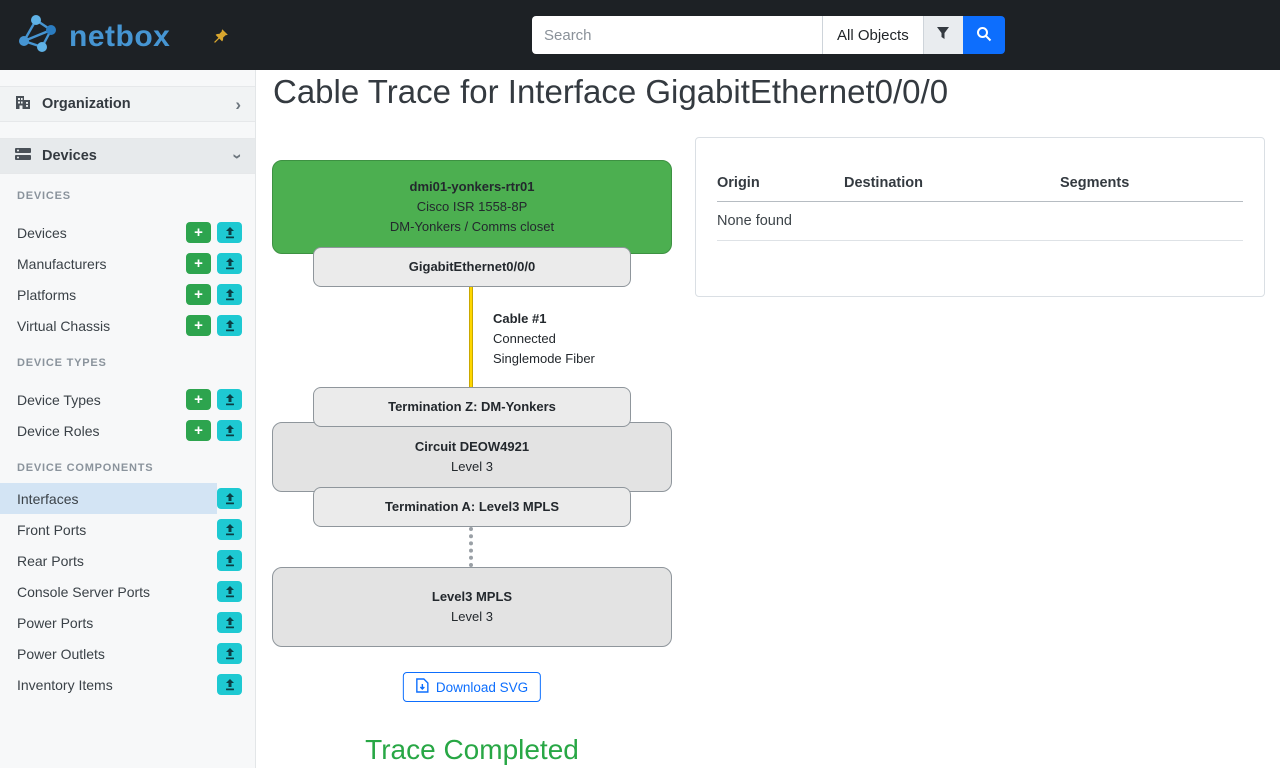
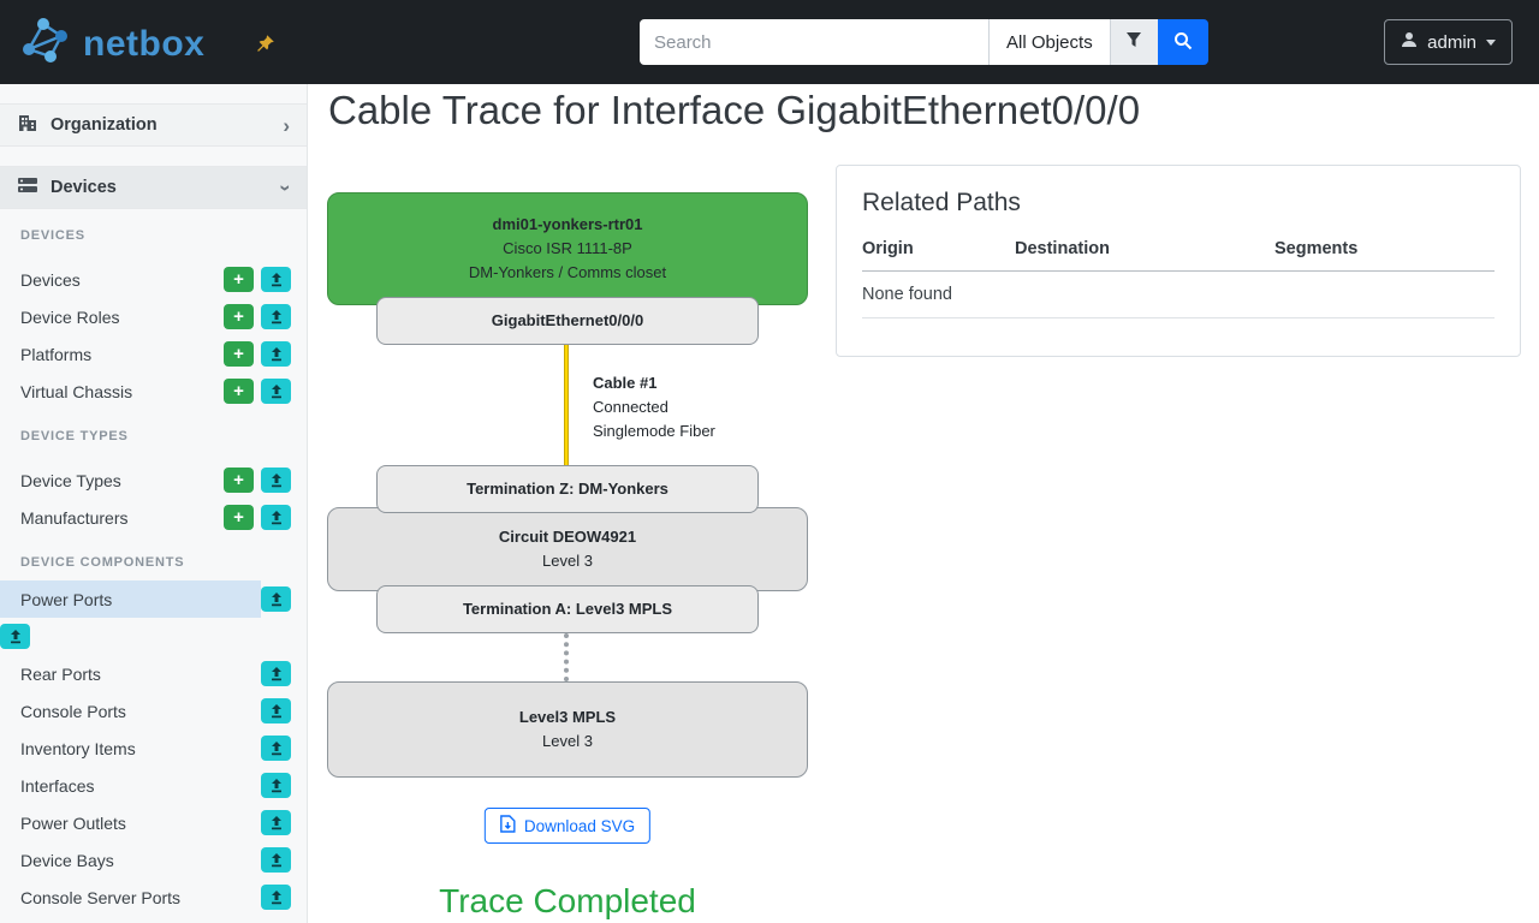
  netbox
  Search
  All Objects
+ admin
  Organization
  ›
  Devices
  DEVICES
  Devices
  +
- Manufacturers
+ Device Roles
  +
  Platforms
  +
  Virtual Chassis
  +
  DEVICE TYPES
  Device Types
  +
- Device Roles
+ Manufacturers
  +
  DEVICE COMPONENTS
- Interfaces
+ Power Ports
- Front Ports
  Rear Ports
+ Console Ports
- Console Server Ports
+ Inventory Items
- Power Ports
+ Interfaces
  Power Outlets
+ Device Bays
- Inventory Items
+ Console Server Ports
  Cable Trace for Interface GigabitEthernet0/0/0
  dmi01-yonkers-rtr01
- Cisco ISR 1558-8P
+ Cisco ISR 1111-8P
  DM-Yonkers / Comms closet
  GigabitEthernet0/0/0
  Cable #1
  Connected
  Singlemode Fiber
  Termination Z: DM-Yonkers
  Circuit DEOW4921
  Level 3
  Termination A: Level3 MPLS
  Level3 MPLS
  Level 3
  Download SVG
  Trace Completed
+ Related Paths
  Origin
  Destination
  Segments
  None found
